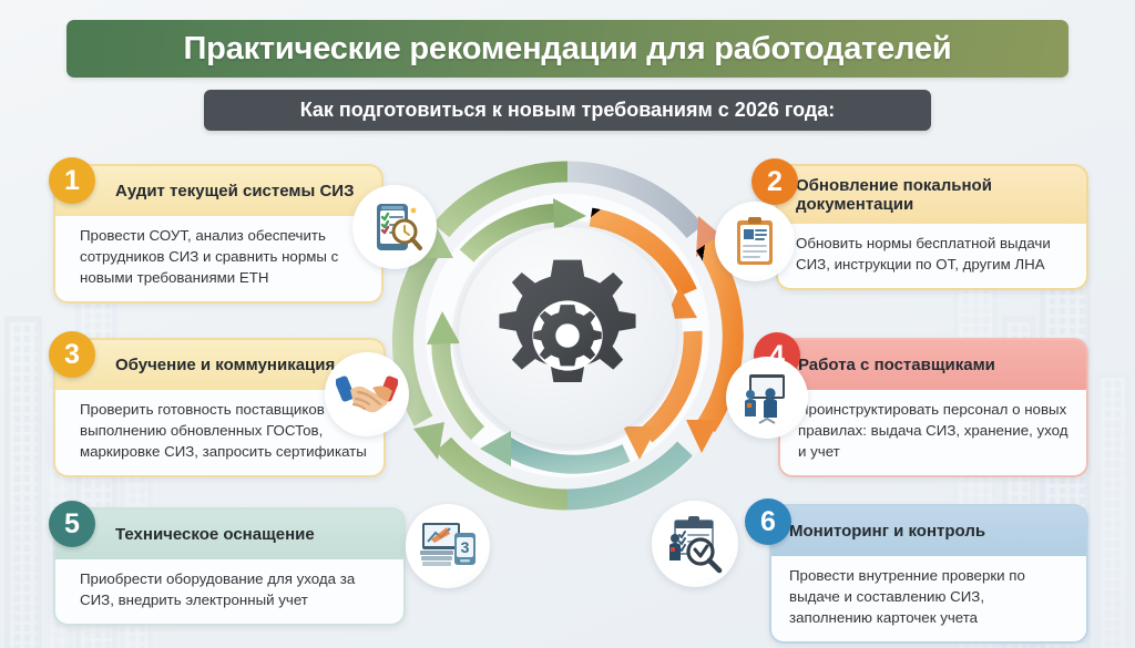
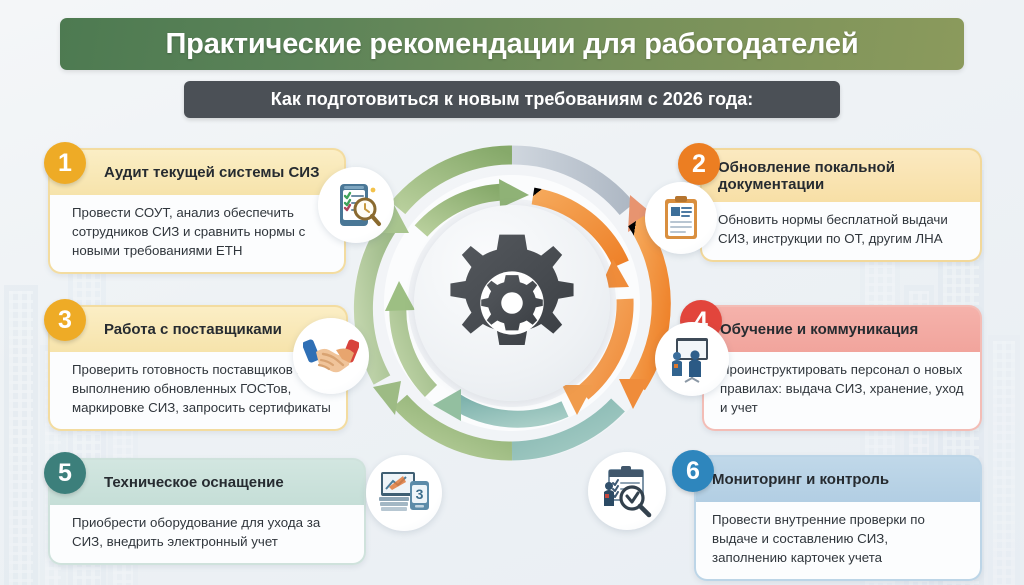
  Практические рекомендации для работодателей
  Как подготовиться к новым требованиям с 2026 года:
  1
  Аудит текущей системы СИЗ
  Провести СОУТ, анализ обеспечить сотрудников СИЗ и сравнить нормы с новыми требованиями ЕТН
  2
  Обновление покальной документации
  Обновить нормы бесплатной выдачи СИЗ, инструкции по ОТ, другим ЛНА
  3
- Обучение и коммуникация
+ Работа с поставщиками
  Проверить готовность поставщиков выполнению обновленных ГОСТов, маркировке СИЗ, запросить сертификаты
  4
- Работа с поставщиками
+ Обучение и коммуникация
  роинструктировать персонал о новых правилах: выдача СИЗ, хранение, уход и учет
  5
  Техническое оснащение
  Приобрести оборудование для ухода за СИЗ, внедрить электронный учет
  3
  6
  Мониторинг и контроль
  Провести внутренние проверки по выдаче и составлению СИЗ, заполнению карточек учета
